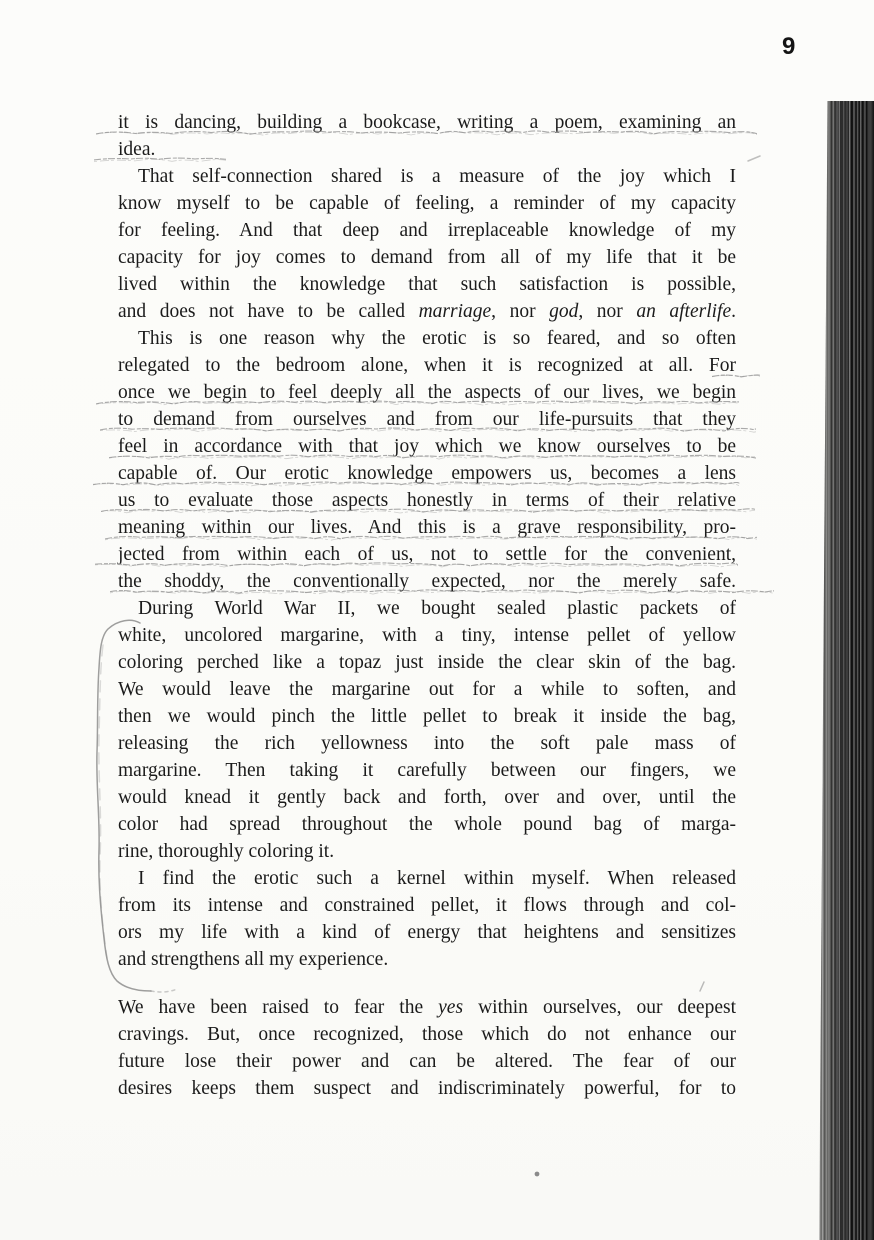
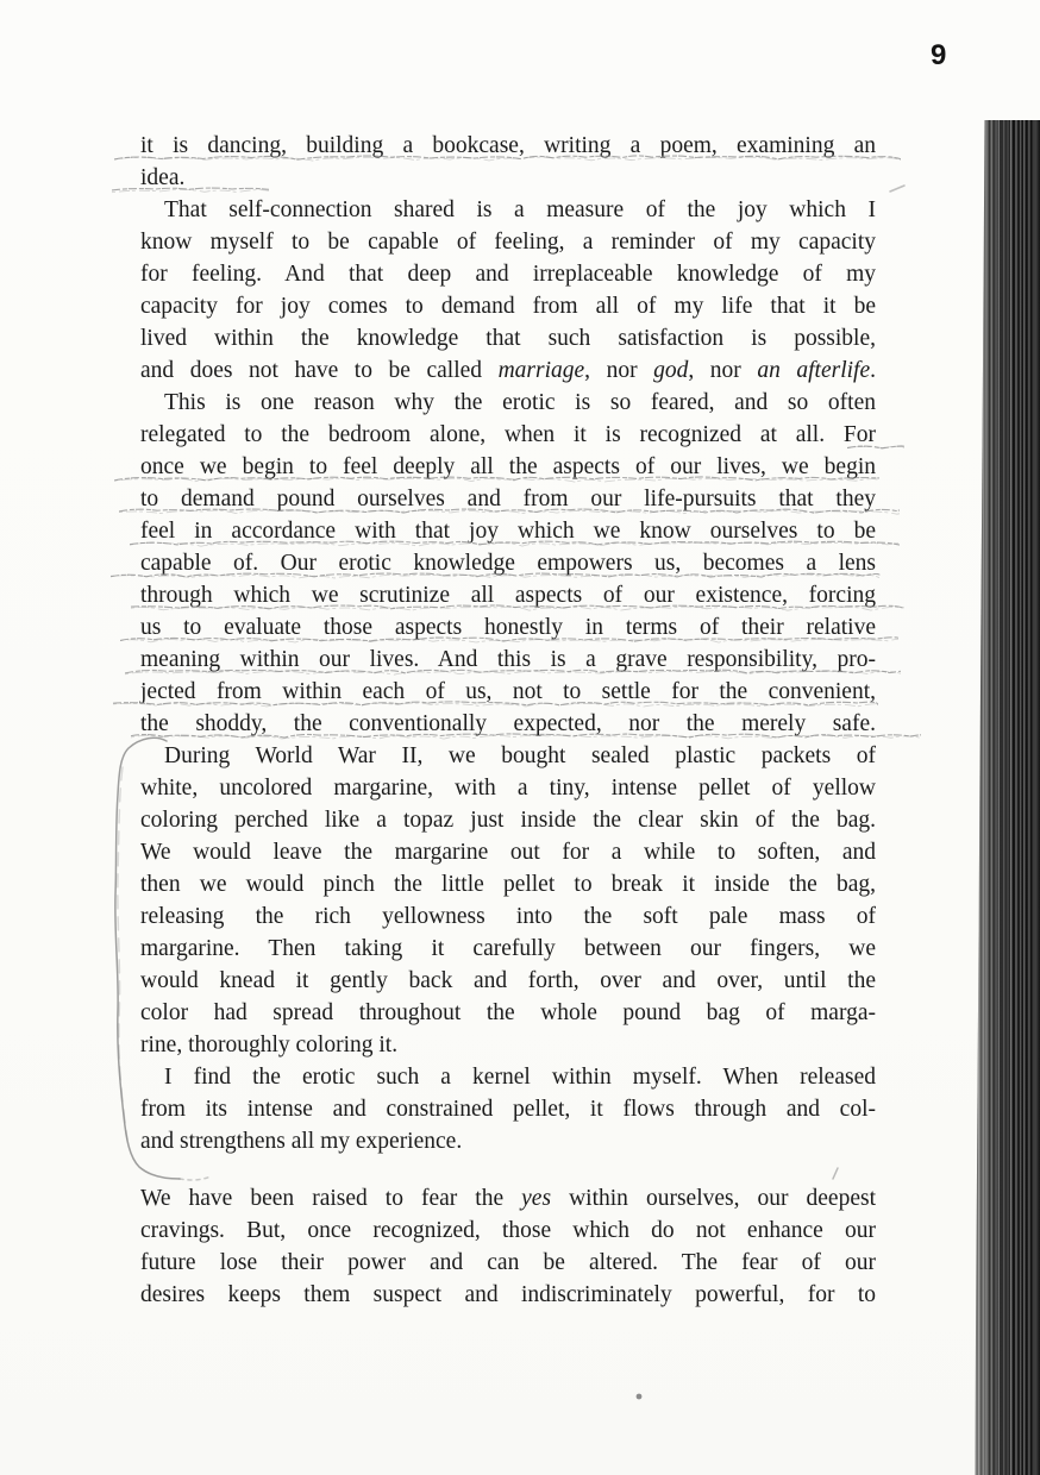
  9
  it is dancing, building a bookcase, writing a poem, examining an
  idea.
  That self-connection shared is a measure of the joy which I
  know myself to be capable of feeling, a reminder of my capacity
  for feeling. And that deep and irreplaceable knowledge of my
  capacity for joy comes to demand from all of my life that it be
  lived within the knowledge that such satisfaction is possible,
  and does not have to be called marriage, nor god, nor an afterlife.
  This is one reason why the erotic is so feared, and so often
  relegated to the bedroom alone, when it is recognized at all. For
  once we begin to feel deeply all the aspects of our lives, we begin
- to demand from ourselves and from our life-pursuits that they
+ to demand pound ourselves and from our life-pursuits that they
  feel in accordance with that joy which we know ourselves to be
  capable of. Our erotic knowledge empowers us, becomes a lens
+ through which we scrutinize all aspects of our existence, forcing
  us to evaluate those aspects honestly in terms of their relative
  meaning within our lives. And this is a grave responsibility, pro-
  jected from within each of us, not to settle for the convenient,
  the shoddy, the conventionally expected, nor the merely safe.
  During World War II, we bought sealed plastic packets of
  white, uncolored margarine, with a tiny, intense pellet of yellow
  coloring perched like a topaz just inside the clear skin of the bag.
  We would leave the margarine out for a while to soften, and
  then we would pinch the little pellet to break it inside the bag,
  releasing the rich yellowness into the soft pale mass of
  margarine. Then taking it carefully between our fingers, we
  would knead it gently back and forth, over and over, until the
  color had spread throughout the whole pound bag of marga-
  rine, thoroughly coloring it.
  I find the erotic such a kernel within myself. When released
  from its intense and constrained pellet, it flows through and col-
- ors my life with a kind of energy that heightens and sensitizes
  and strengthens all my experience.
  We have been raised to fear the yes within ourselves, our deepest
  cravings. But, once recognized, those which do not enhance our
  future lose their power and can be altered. The fear of our
  desires keeps them suspect and indiscriminately powerful, for to
